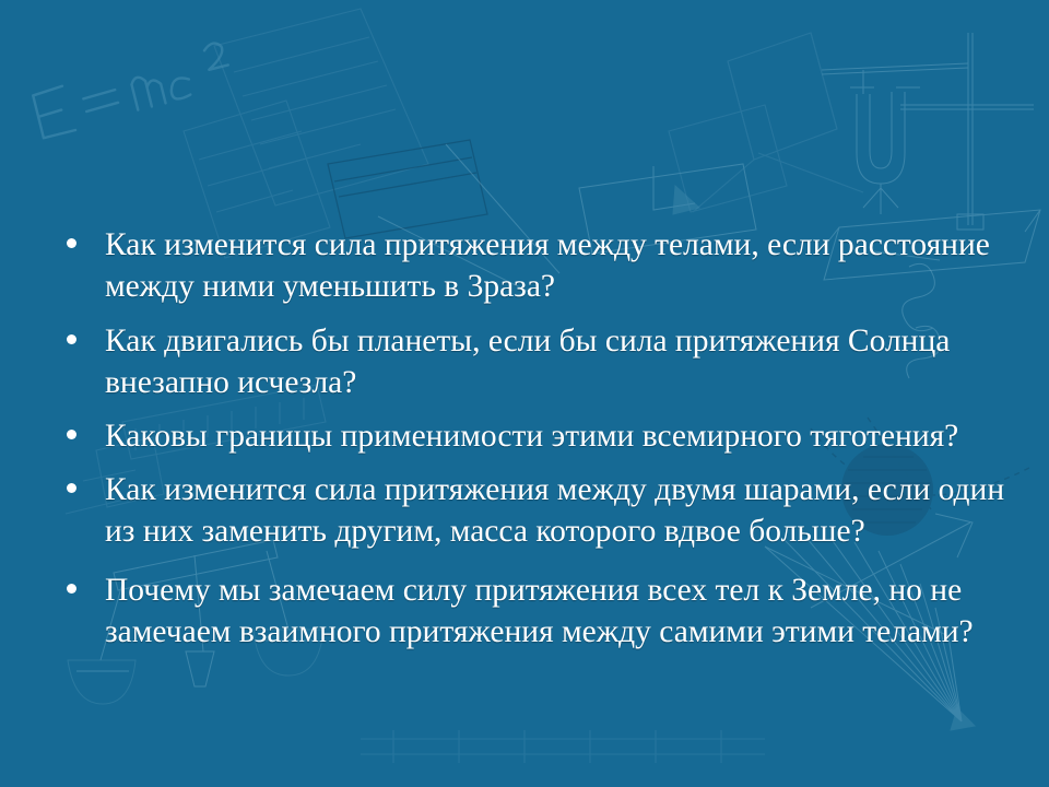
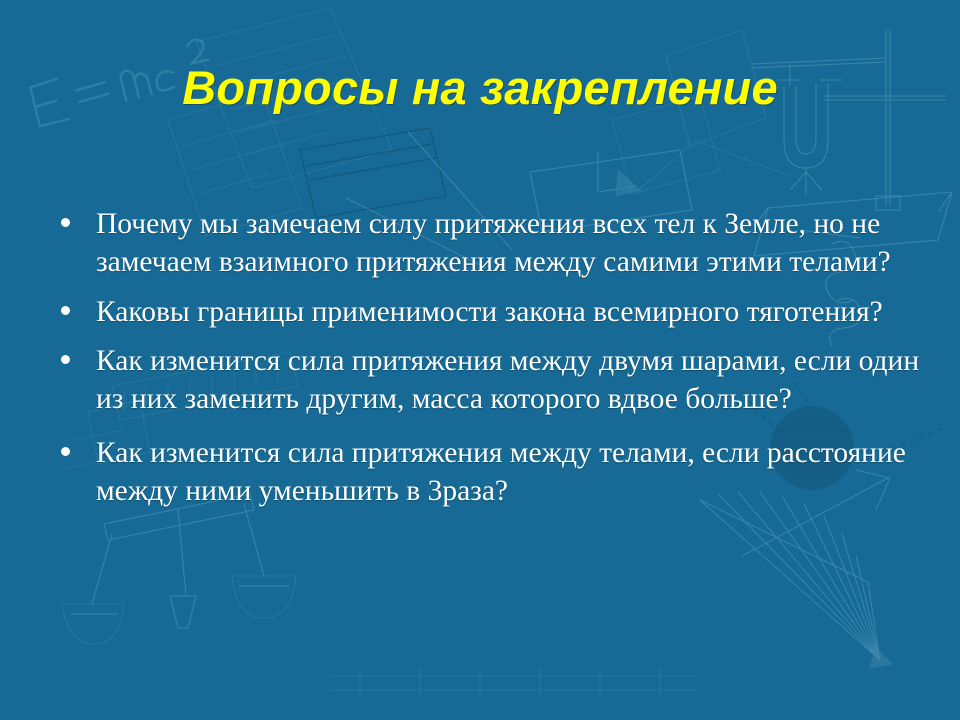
+ Вопросы на закрепление
- Как изменится сила притяжения между телами, если расстояние между ними уменьшить в 3раза?
+ Почему мы замечаем силу притяжения всех тел к Земле, но не замечаем взаимного притяжения между самими этими телами?
- Как двигались бы планеты, если бы сила притяжения Солнца внезапно исчезла?
- Каковы границы применимости этими всемирного тяготения?
+ Каковы границы применимости закона всемирного тяготения?
  Как изменится сила притяжения между двумя шарами, если один из них заменить другим, масса которого вдвое больше?
- Почему мы замечаем силу притяжения всех тел к Земле, но не замечаем взаимного притяжения между самими этими телами?
+ Как изменится сила притяжения между телами, если расстояние между ними уменьшить в 3раза?
